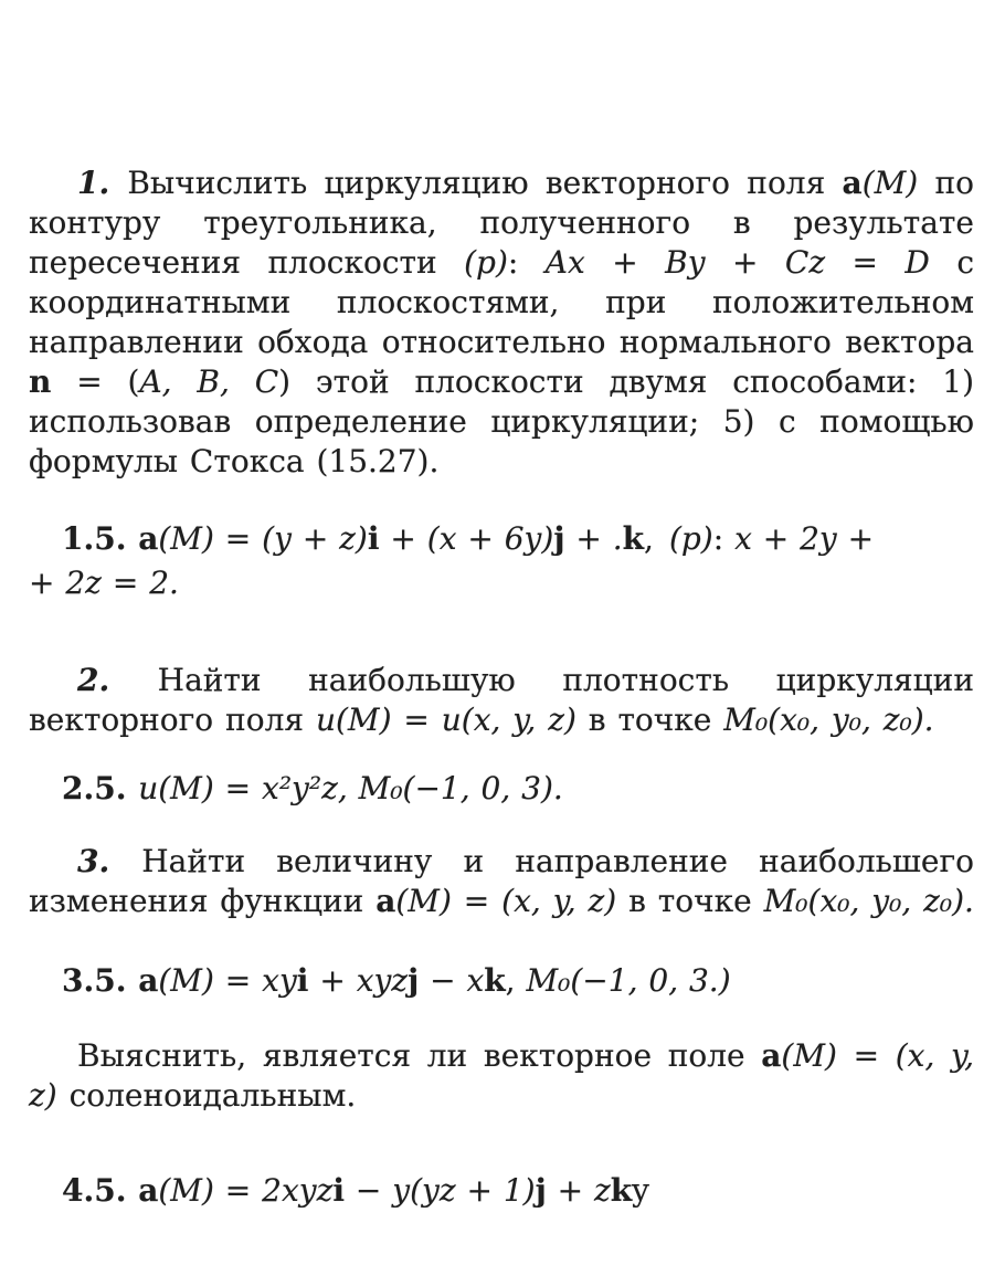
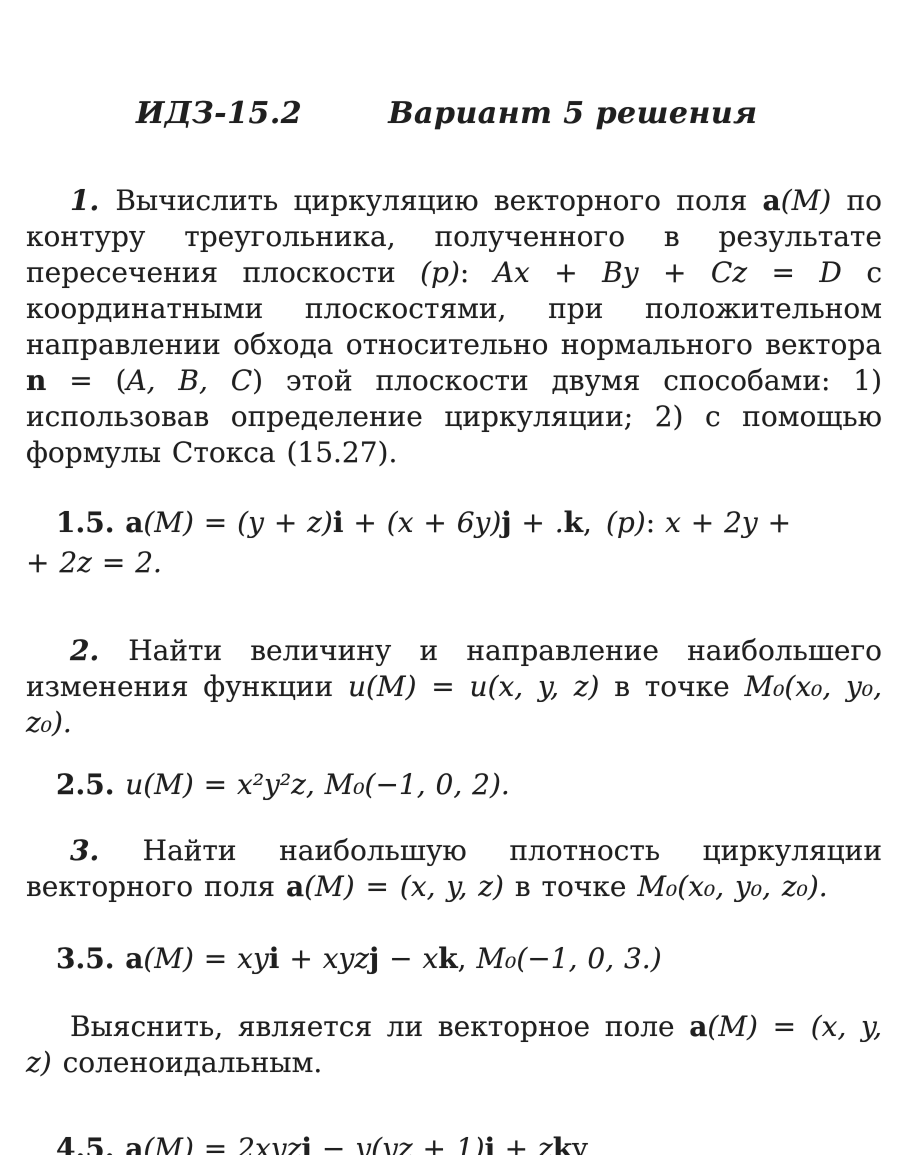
+ ИДЗ-15.2
+ Вариант 5 решения
- 1. Вычислить циркуляцию векторного поля a(M) по контуру треугольника, полученного в результате пересечения плоскости (p): Ax + By + Cz = D с координатными плоскостями, при положительном направлении обхода относительно нормального вектора n = (A, B, C) этой плоскости двумя способами: 1) использовав определение циркуляции; 5) с помощью формулы Стокса (15.27).
+ 1. Вычислить циркуляцию векторного поля a(M) по контуру треугольника, полученного в результате пересечения плоскости (p): Ax + By + Cz = D с координатными плоскостями, при положительном направлении обхода относительно нормального вектора n = (A, B, C) этой плоскости двумя способами: 1) использовав определение циркуляции; 2) с помощью формулы Стокса (15.27).
  1.5. a(M) = (y + z)i + (x + 6y)j + .k, (p): x + 2y +
  + 2z = 2.
- 2. Найти наибольшую плотность циркуляции векторного поля u(M) = u(x, y, z) в точке M₀(x₀, y₀, z₀).
+ 2. Найти величину и направление наибольшего изменения функции u(M) = u(x, y, z) в точке M₀(x₀, y₀, z₀).
- 2.5. u(M) = x²y²z, M₀(−1, 0, 3).
+ 2.5. u(M) = x²y²z, M₀(−1, 0, 2).
- 3. Найти величину и направление наибольшего изменения функции a(M) = (x, y, z) в точке M₀(x₀, y₀, z₀).
+ 3. Найти наибольшую плотность циркуляции векторного поля a(M) = (x, y, z) в точке M₀(x₀, y₀, z₀).
  3.5. a(M) = xyi + xyzj − xk, M₀(−1, 0, 3.)
  Выяснить, является ли векторное поле a(M) = (x, y, z) соленоидальным.
  4.5. a(M) = 2xyzi − y(yz + 1)j + zky
